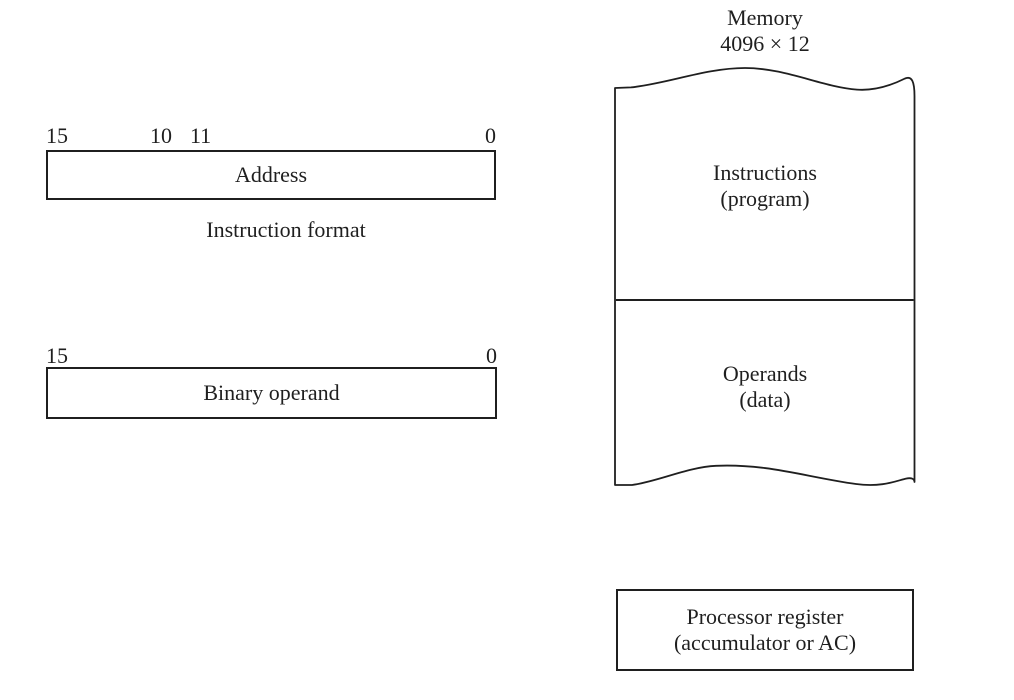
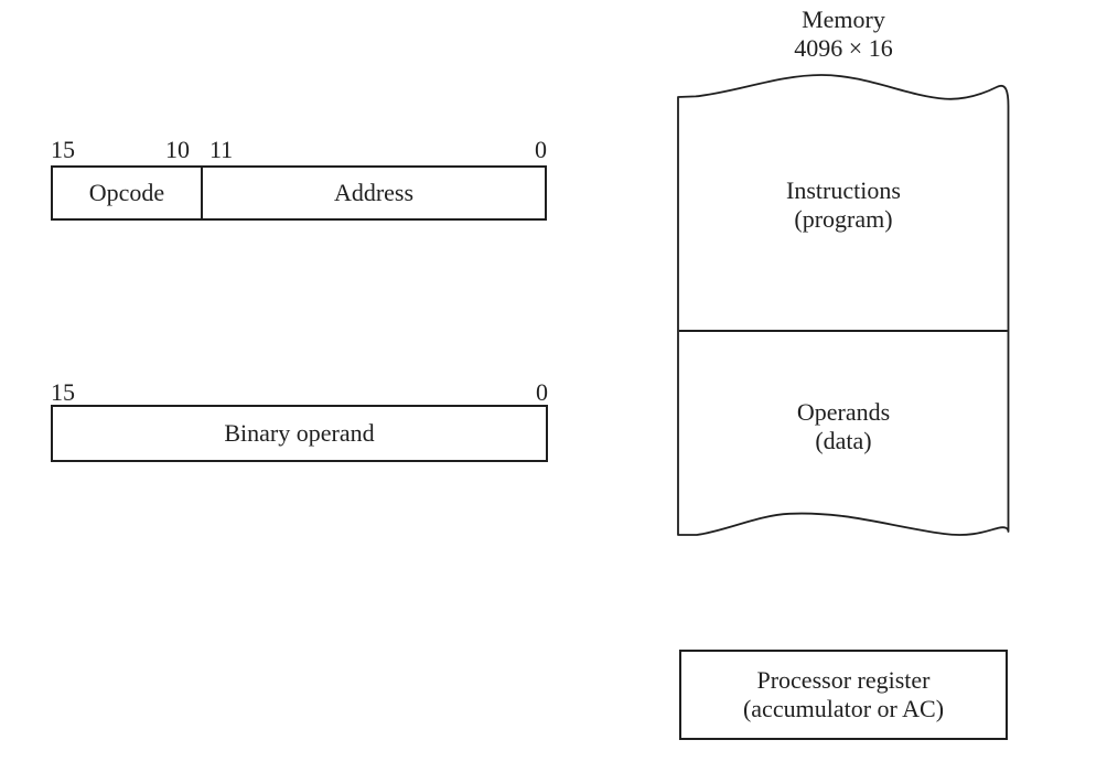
  15
  10
  11
  0
+ Opcode
  Address
- Instruction format
  15
  0
  Binary operand
  Memory
- 4096 × 12
+ 4096 × 16
  Instructions
  (program)
  Operands
  (data)
  Processor register
  (accumulator or AC)
